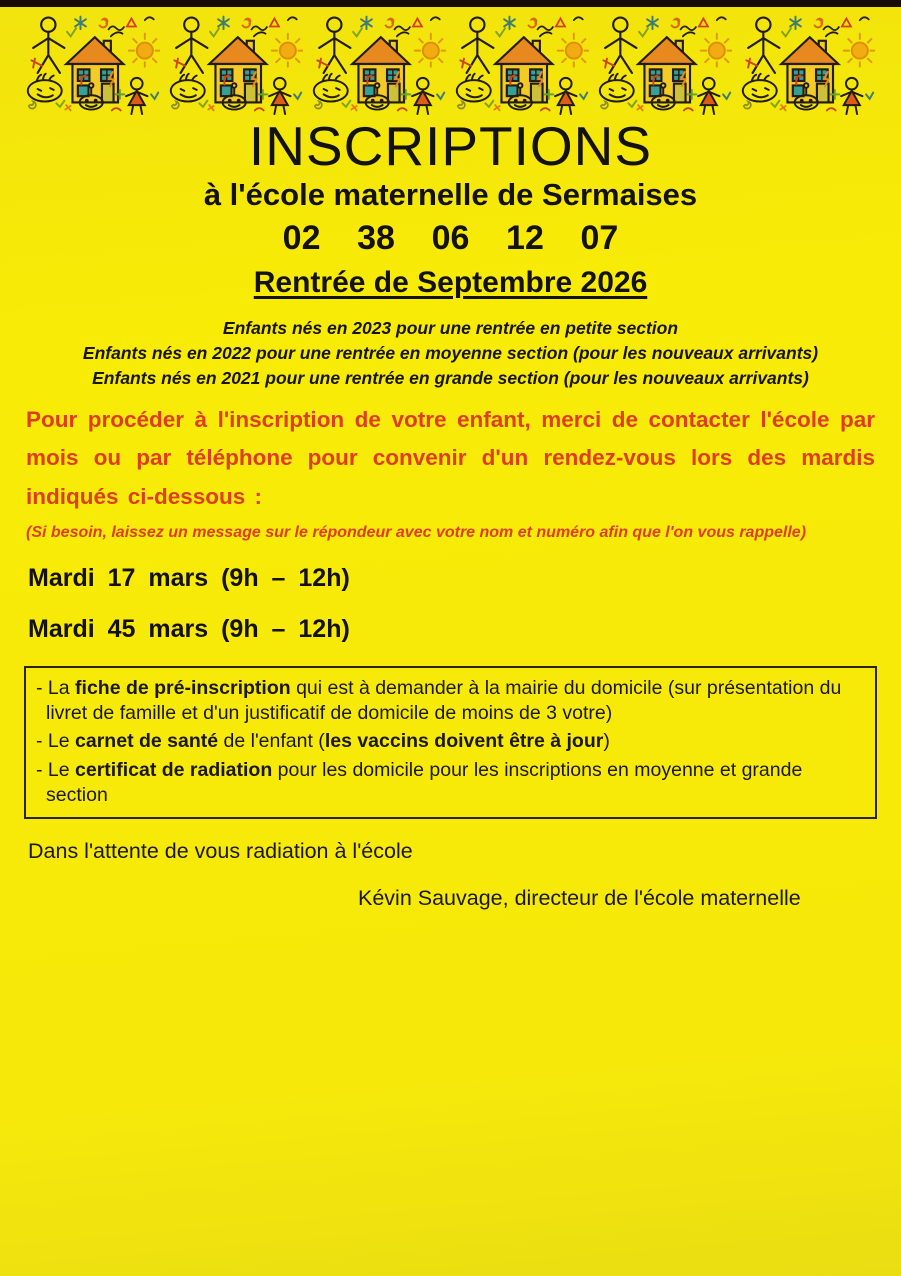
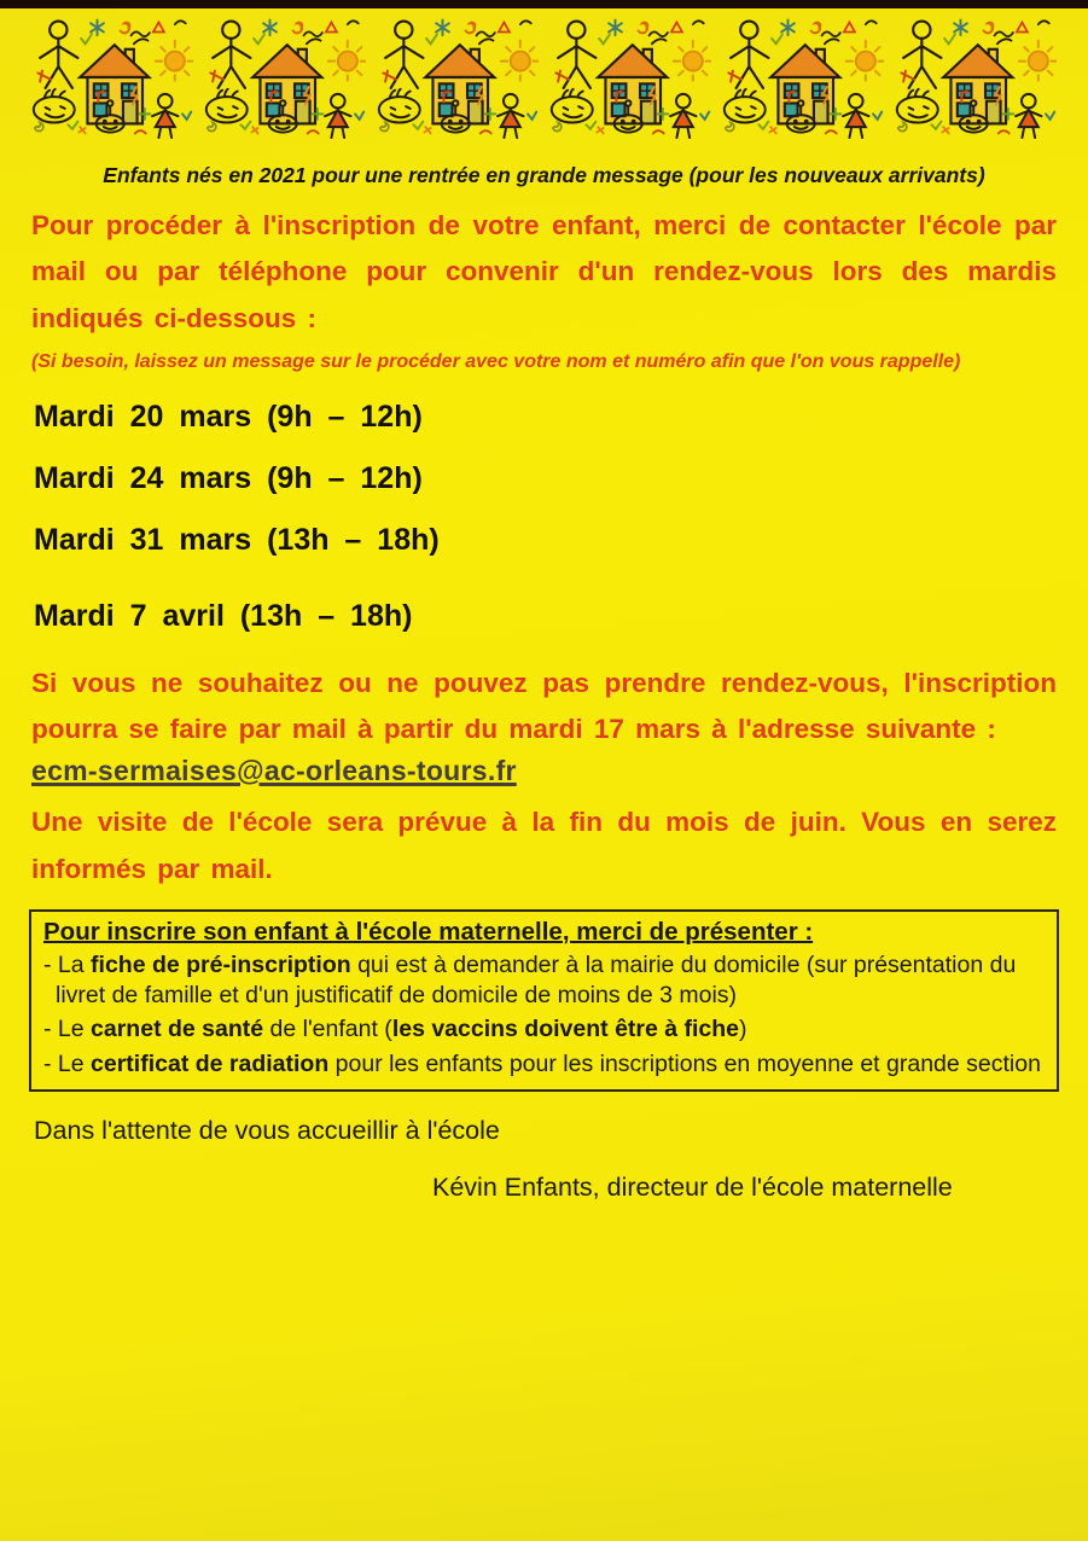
- INSCRIPTIONS
- à l'école maternelle de Sermaises
- 02 38 06 12 07
- Rentrée de Septembre 2026
- Enfants nés en 2023 pour une rentrée en petite section
- Enfants nés en 2022 pour une rentrée en moyenne section (pour les nouveaux arrivants)
- Enfants nés en 2021 pour une rentrée en grande section (pour les nouveaux arrivants)
+ Enfants nés en 2021 pour une rentrée en grande message (pour les nouveaux arrivants)
- Pour procéder à l'inscription de votre enfant, merci de contacter l'école par mois ou par téléphone pour convenir d'un rendez-vous lors des mardis indiqués ci-dessous :
+ Pour procéder à l'inscription de votre enfant, merci de contacter l'école par mail ou par téléphone pour convenir d'un rendez-vous lors des mardis indiqués ci-dessous :
- (Si besoin, laissez un message sur le répondeur avec votre nom et numéro afin que l'on vous rappelle)
+ (Si besoin, laissez un message sur le procéder avec votre nom et numéro afin que l'on vous rappelle)
- Mardi 17 mars (9h – 12h)
+ Mardi 20 mars (9h – 12h)
- Mardi 45 mars (9h – 12h)
+ Mardi 24 mars (9h – 12h)
+ Mardi 31 mars (13h – 18h)
+ Mardi 7 avril (13h – 18h)
+ Si vous ne souhaitez ou ne pouvez pas prendre rendez-vous, l'inscription pourra se faire par mail à partir du mardi 17 mars à l'adresse suivante :
+ ecm-sermaises@ac-orleans-tours.fr
+ Une visite de l'école sera prévue à la fin du mois de juin. Vous en serez informés par mail.
+ Pour inscrire son enfant à l'école maternelle, merci de présenter :
- - La fiche de pré-inscription qui est à demander à la mairie du domicile (sur présentation du livret de famille et d'un justificatif de domicile de moins de 3 votre)
+ - La fiche de pré-inscription qui est à demander à la mairie du domicile (sur présentation du livret de famille et d'un justificatif de domicile de moins de 3 mois)
- - Le carnet de santé de l'enfant (les vaccins doivent être à jour)
+ - Le carnet de santé de l'enfant (les vaccins doivent être à fiche)
- - Le certificat de radiation pour les domicile pour les inscriptions en moyenne et grande section
+ - Le certificat de radiation pour les enfants pour les inscriptions en moyenne et grande section
- Dans l'attente de vous radiation à l'école
+ Dans l'attente de vous accueillir à l'école
- Kévin Sauvage, directeur de l'école maternelle
+ Kévin Enfants, directeur de l'école maternelle
